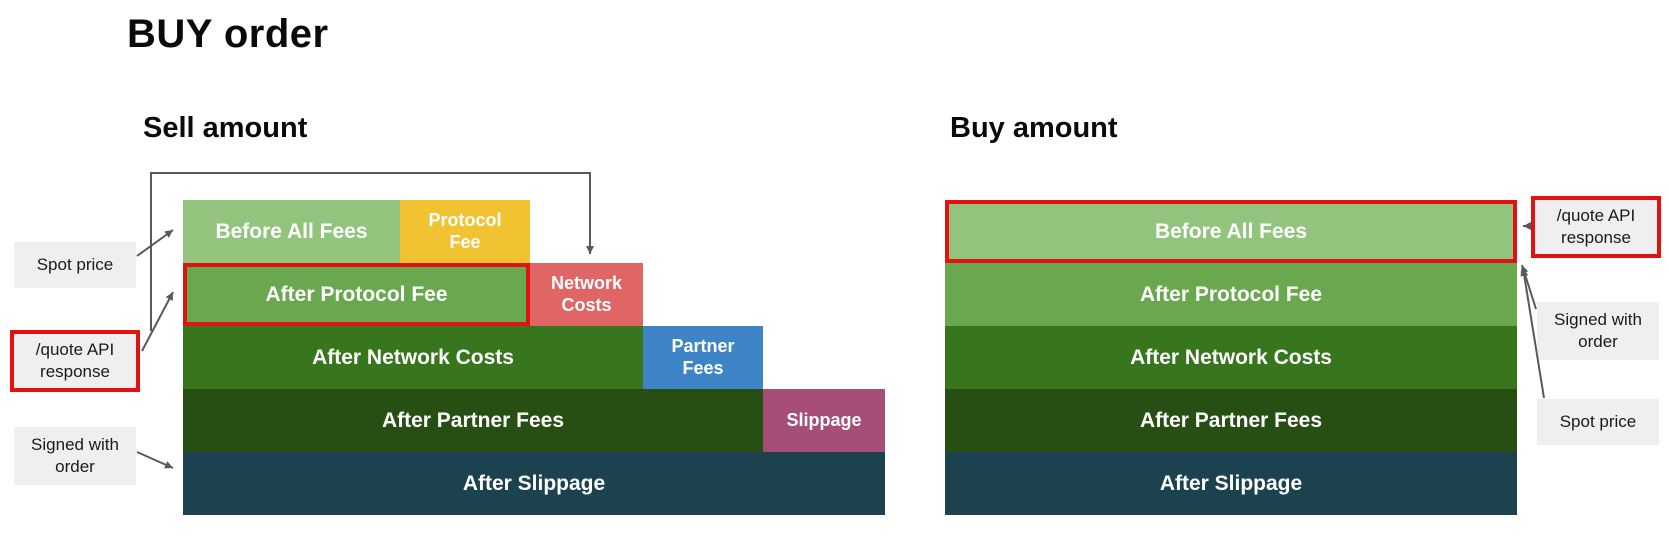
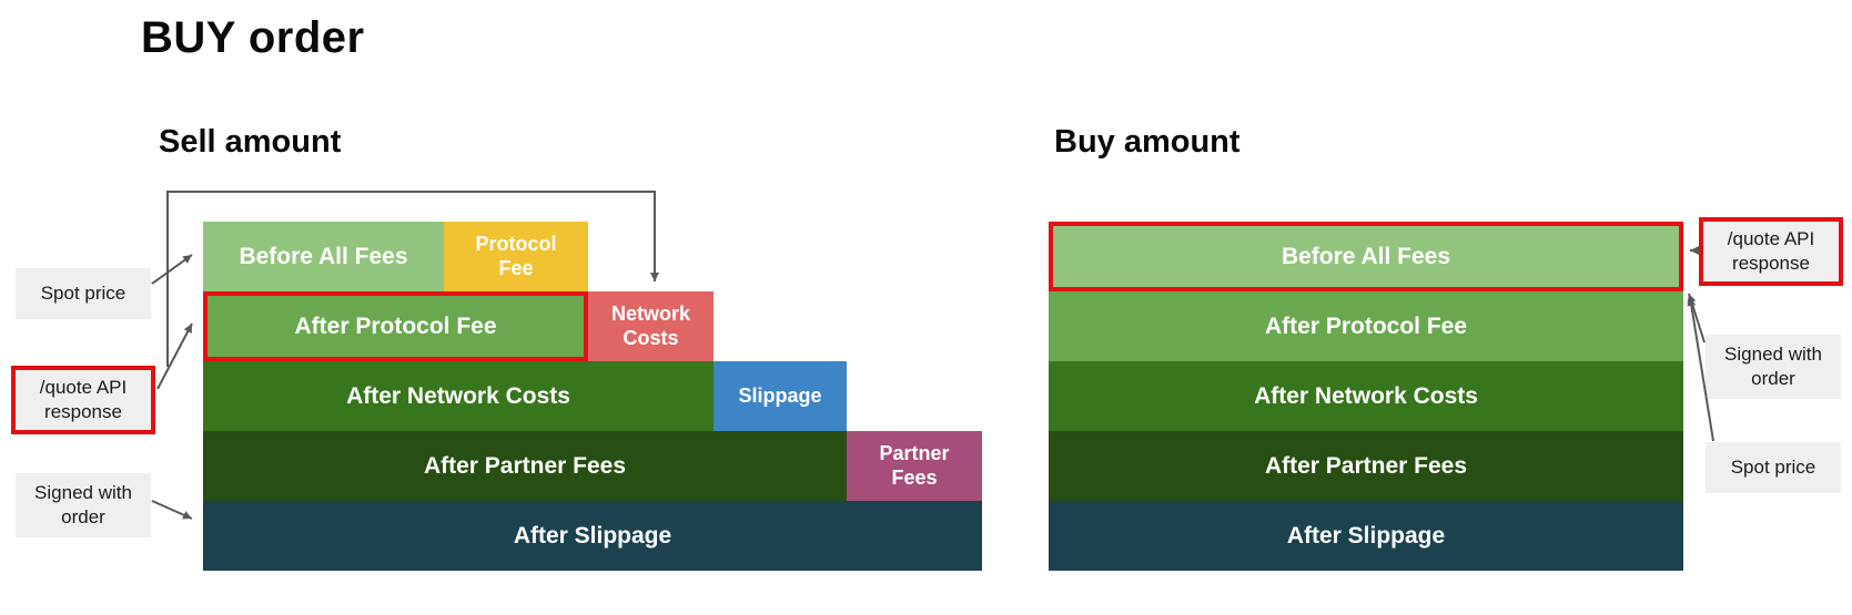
  BUY order
  Sell amount
  Buy amount
  Before All Fees
  Protocol Fee
  After Protocol Fee
  Network Costs
  After Network Costs
- Partner Fees
+ Slippage
  After Partner Fees
- Slippage
+ Partner Fees
  After Slippage
  Spot price
  /quote API response
  Signed with order
  Before All Fees
  After Protocol Fee
  After Network Costs
  After Partner Fees
  After Slippage
  /quote API response
  Signed with order
  Spot price
